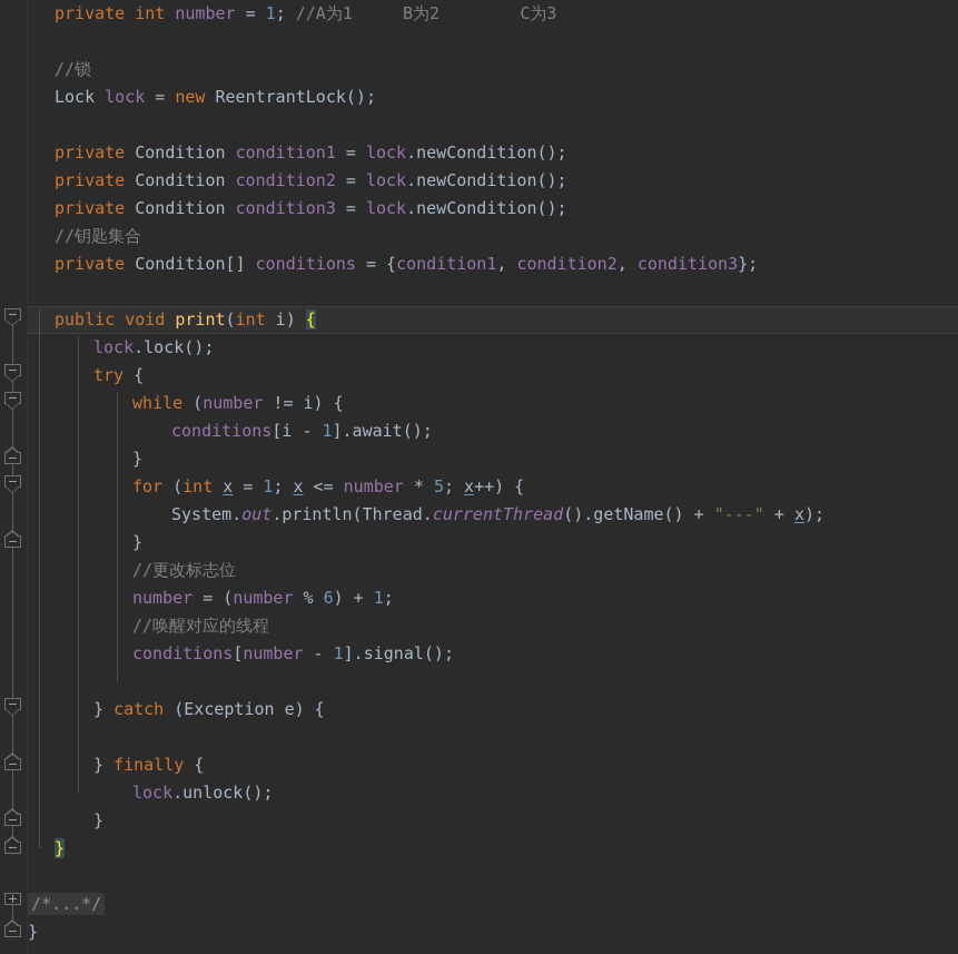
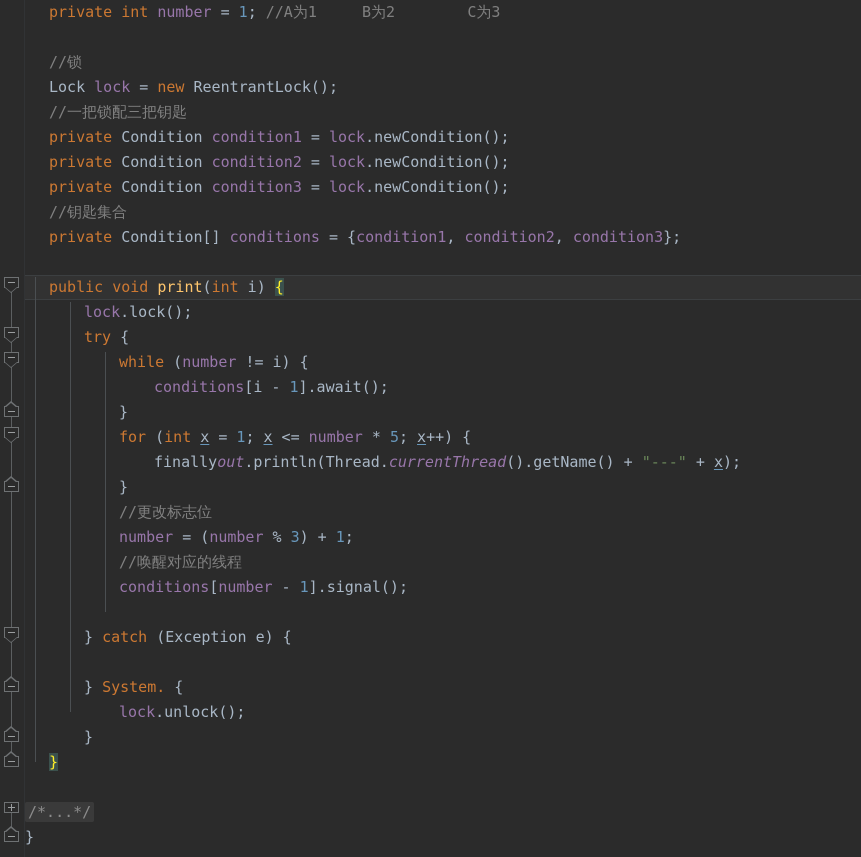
  private int number = 1; //A为1 B为2 C为3
  //锁
  Lock lock = new ReentrantLock();
+ //一把锁配三把钥匙
  private Condition condition1 = lock.newCondition();
  private Condition condition2 = lock.newCondition();
  private Condition condition3 = lock.newCondition();
  //钥匙集合
  private Condition[] conditions = {condition1, condition2, condition3};
  public void print(int i) {
  lock.lock();
  try {
  while (number != i) {
  conditions[i - 1].await();
  }
  for (int x = 1; x <= number * 5; x++) {
- System.out.println(Thread.currentThread().getName() + "---" + x);
+ finallyout.println(Thread.currentThread().getName() + "---" + x);
  }
  //更改标志位
- number = (number % 6) + 1;
+ number = (number % 3) + 1;
  //唤醒对应的线程
  conditions[number - 1].signal();
  } catch (Exception e) {
- } finally {
+ } System. {
  lock.unlock();
  }
  }
  /*...*/
  }
